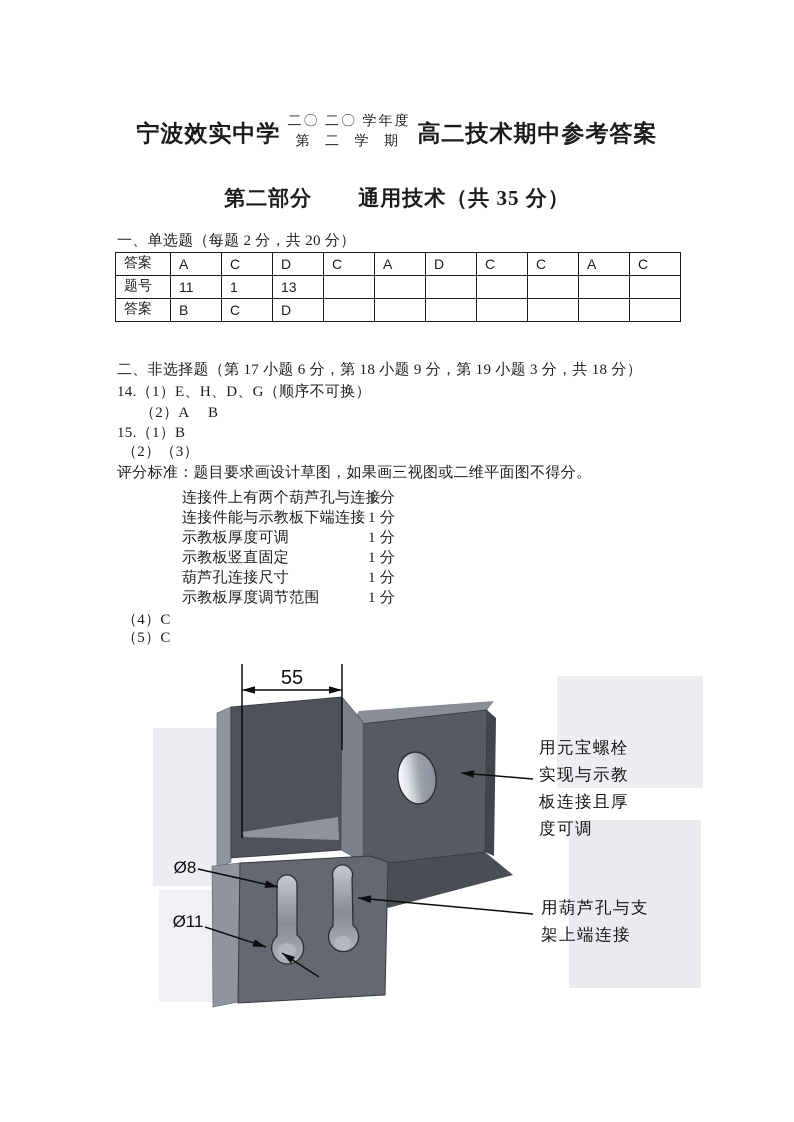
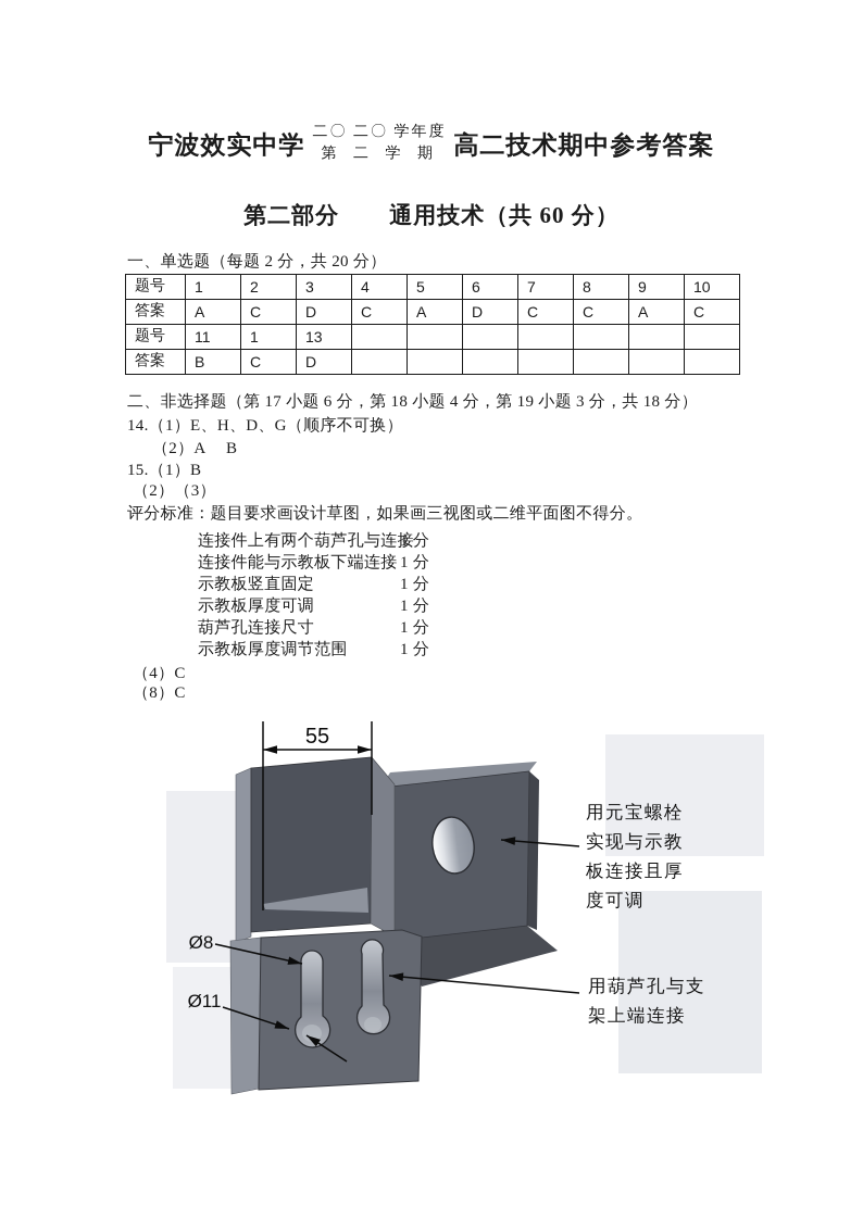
  宁波效实中学
  二〇 二〇 学年度
  第 二 学 期
  高二技术期中参考答案
  第二部分
- 通用技术（共 35 分）
+ 通用技术（共 60 分）
  一、单选题（每题 2 分，共 20 分）
+ 题号	1	2	3	4	5	6	7	8	9	10
  答案	A	C	D	C	A	D	C	C	A	C
  题号	11	1	13
  答案	B	C	D
- 二、非选择题（第 17 小题 6 分，第 18 小题 9 分，第 19 小题 3 分，共 18 分）
+ 二、非选择题（第 17 小题 6 分，第 18 小题 4 分，第 19 小题 3 分，共 18 分）
  14.（1）E、H、D、G（顺序不可换）
  （2）A B
  15.（1）B
  （2）（3）
  评分标准：题目要求画设计草图，如果画三视图或二维平面图不得分。
  连接件上有两个葫芦孔与连接
  1 分
  连接件能与示教板下端连接
  1 分
- 示教板厚度可调
+ 示教板竖直固定
  1 分
- 示教板竖直固定
+ 示教板厚度可调
  1 分
  葫芦孔连接尺寸
  1 分
  示教板厚度调节范围
  1 分
  （4）C
- （5）C
+ （8）C
  55
  Ø8
  Ø11
  用元宝螺栓实现与示教板连接且厚度可调
  用葫芦孔与支架上端连接
